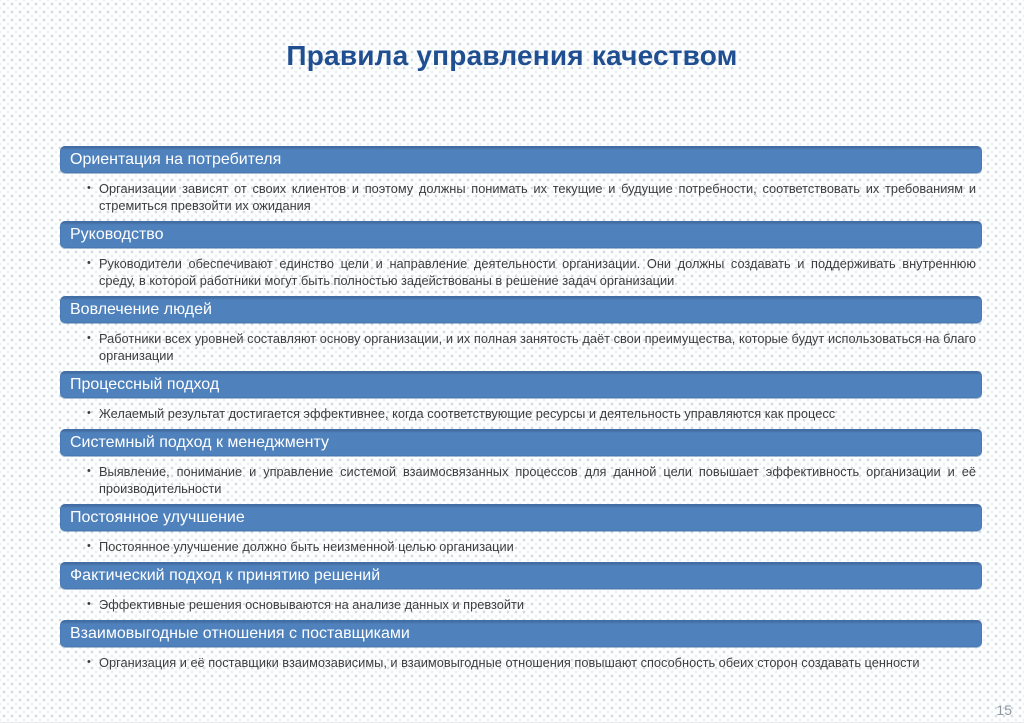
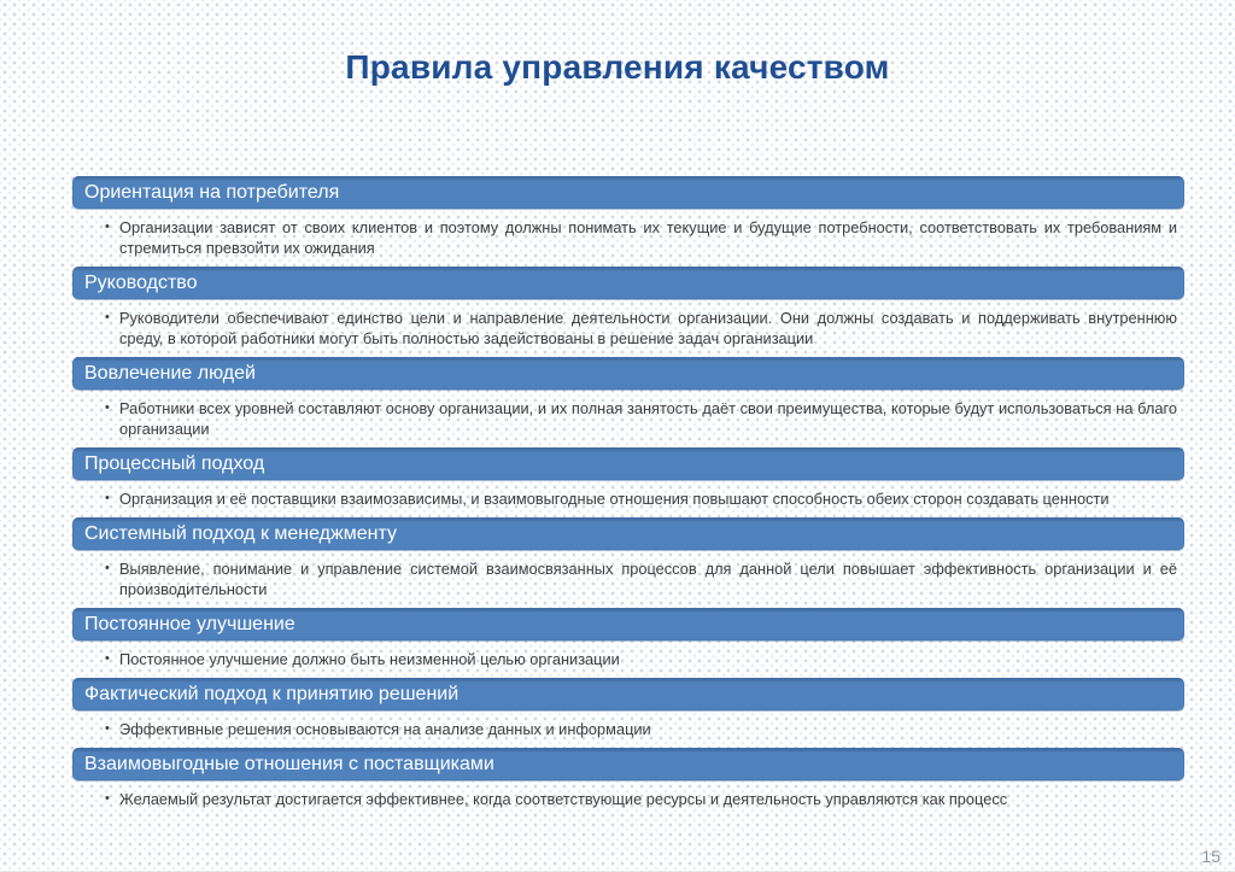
  Правила управления качеством
  Ориентация на потребителя
  •
  Организации зависят от своих клиентов и поэтому должны понимать их текущие и будущие потребности, соответствовать их требованиям и стремиться превзойти их ожидания
  Руководство
  •
  Руководители обеспечивают единство цели и направление деятельности организации. Они должны создавать и поддерживать внутреннюю среду, в которой работники могут быть полностью задействованы в решение задач организации
  Вовлечение людей
  •
  Работники всех уровней составляют основу организации, и их полная занятость даёт свои преимущества, которые будут использоваться на благо организации
  Процессный подход
  •
- Желаемый результат достигается эффективнее, когда соответствующие ресурсы и деятельность управляются как процесс
+ Организация и её поставщики взаимозависимы, и взаимовыгодные отношения повышают способность обеих сторон создавать ценности
  Системный подход к менеджменту
  •
  Выявление, понимание и управление системой взаимосвязанных процессов для данной цели повышает эффективность организации и её производительности
  Постоянное улучшение
  •
  Постоянное улучшение должно быть неизменной целью организации
  Фактический подход к принятию решений
  •
- Эффективные решения основываются на анализе данных и превзойти
+ Эффективные решения основываются на анализе данных и информации
  Взаимовыгодные отношения с поставщиками
  •
- Организация и её поставщики взаимозависимы, и взаимовыгодные отношения повышают способность обеих сторон создавать ценности
+ Желаемый результат достигается эффективнее, когда соответствующие ресурсы и деятельность управляются как процесс
  15
